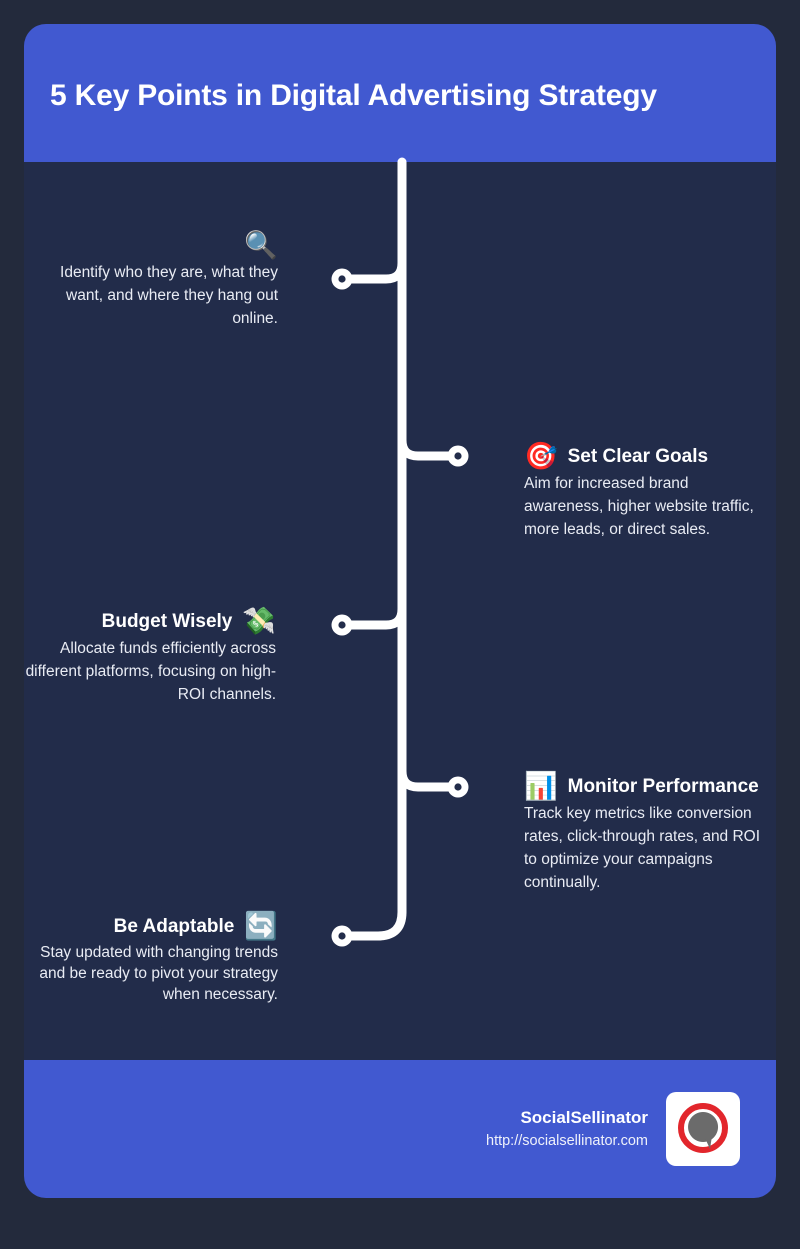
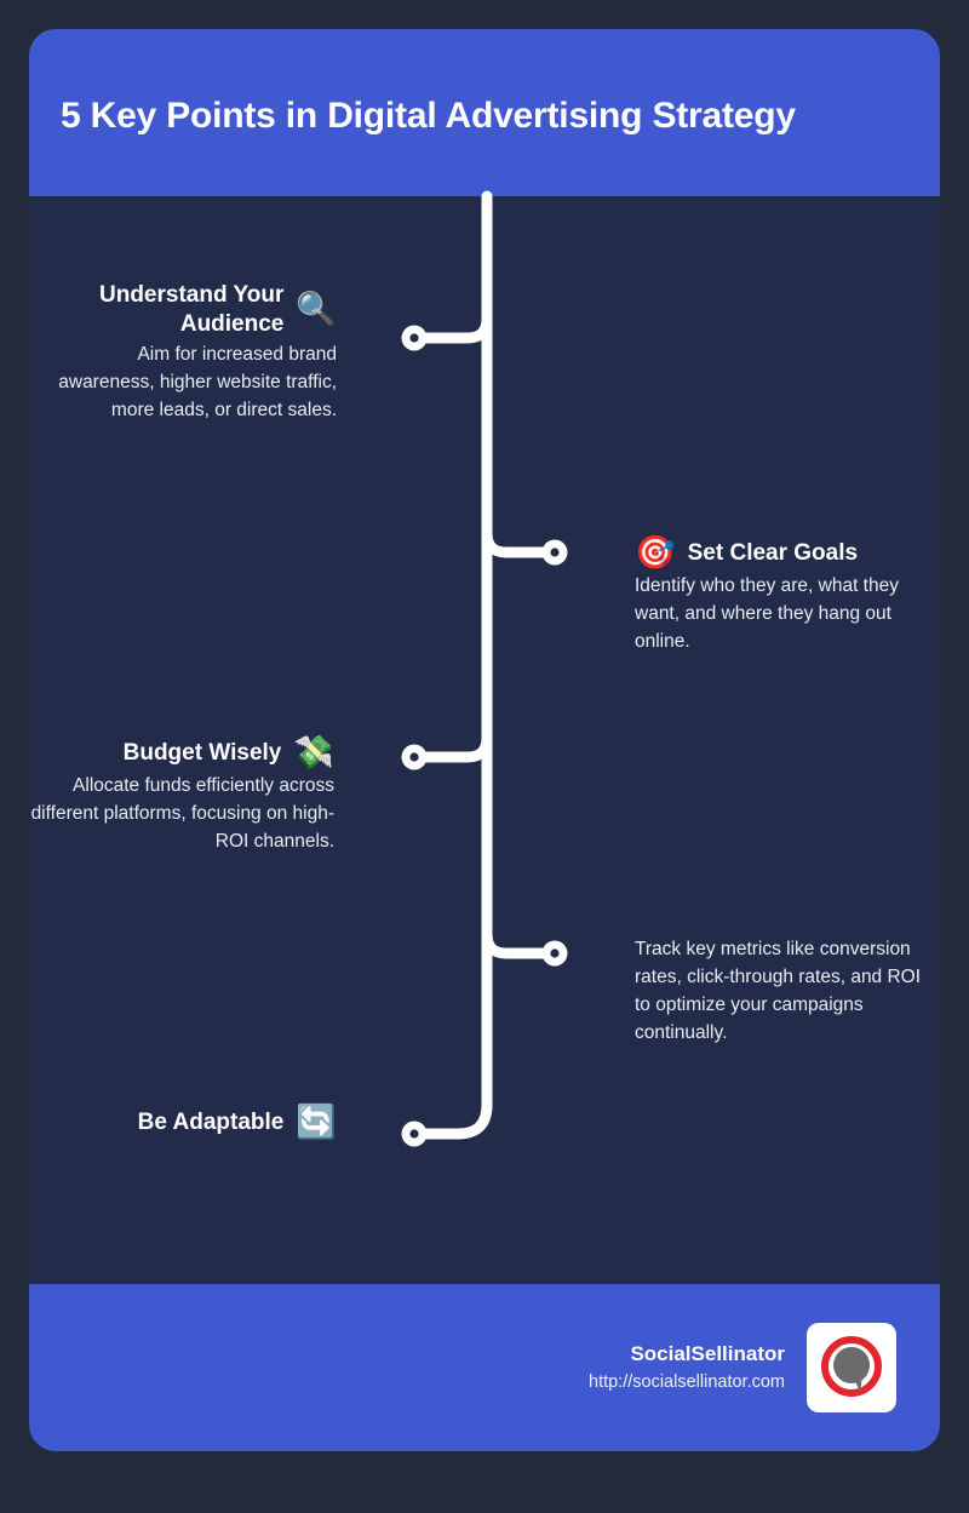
  5 Key Points in Digital Advertising Strategy
+ Understand Your Audience
  🔍
- Identify who they are, what they want, and where they hang out online.
+ Aim for increased brand awareness, higher website traffic, more leads, or direct sales.
  🎯
  Set Clear Goals
- Aim for increased brand awareness, higher website traffic, more leads, or direct sales.
+ Identify who they are, what they want, and where they hang out online.
  Budget Wisely
  💸
  Allocate funds efficiently across different platforms, focusing on high-ROI channels.
- 📊
- Monitor Performance
  Track key metrics like conversion rates, click-through rates, and ROI to optimize your campaigns continually.
  Be Adaptable
  🔄
- Stay updated with changing trends and be ready to pivot your strategy when necessary.
  SocialSellinator
  http://socialsellinator.com
